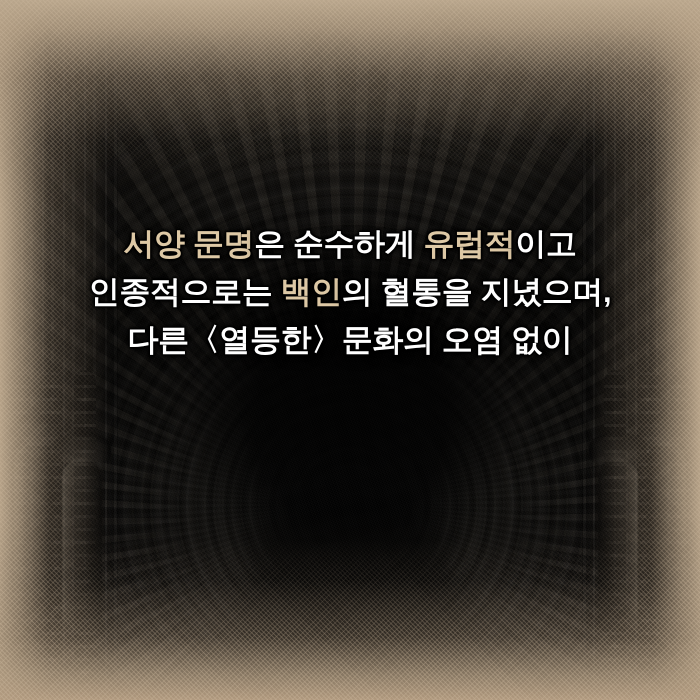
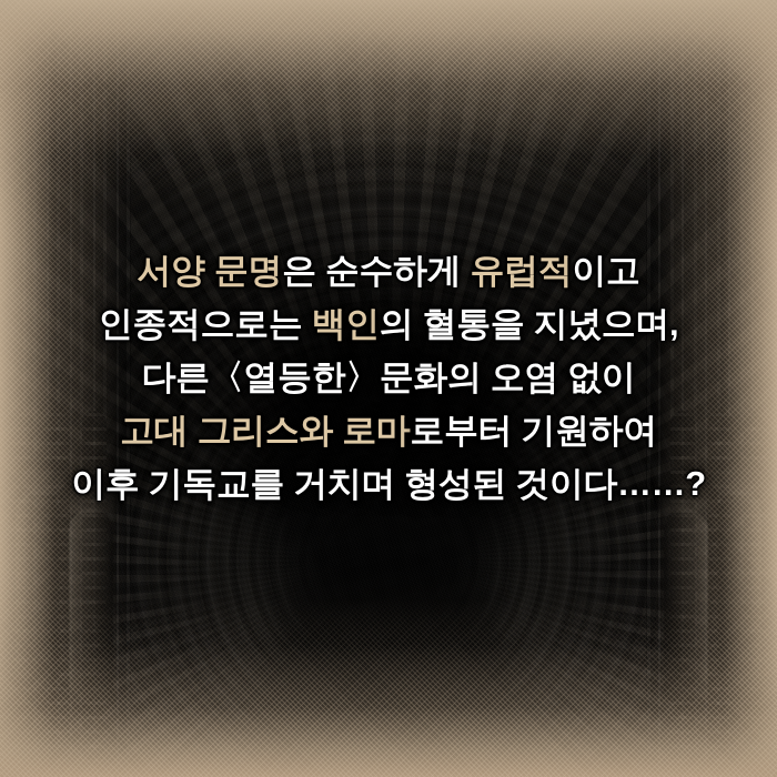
  서양 문명은 순수하게 유럽적이고
  인종적으로는 백인의 혈통을 지녔으며,
  다른〈열등한〉문화의 오염 없이
+ 고대 그리스와 로마로부터 기원하여
+ 이후 기독교를 거치며 형성된 것이다……?
